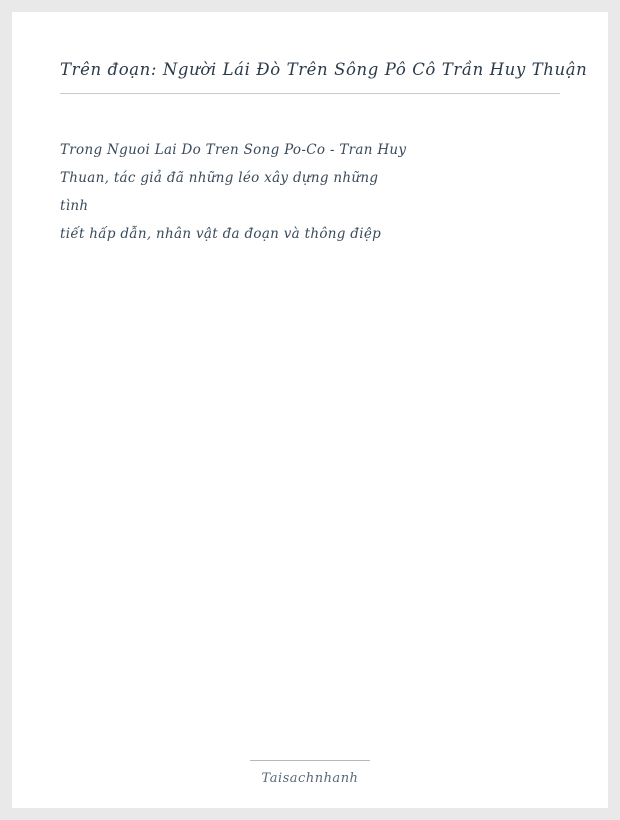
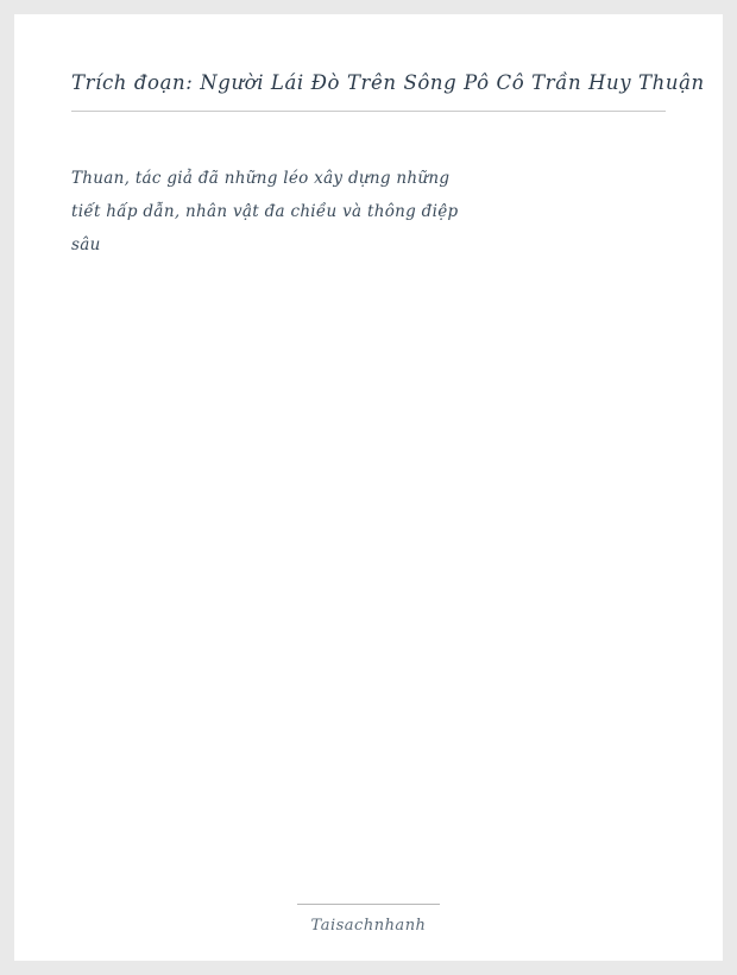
- Trên đoạn: Người Lái Đò Trên Sông Pô Cô Trần Huy Thuận
+ Trích đoạn: Người Lái Đò Trên Sông Pô Cô Trần Huy Thuận
- Trong Nguoi Lai Do Tren Song Po-Co - Tran Huy
  Thuan, tác giả đã những léo xây dựng những
- tình
- tiết hấp dẫn, nhân vật đa đoạn và thông điệp
+ tiết hấp dẫn, nhân vật đa chiều và thông điệp
+ sâu
  Taisachnhanh
